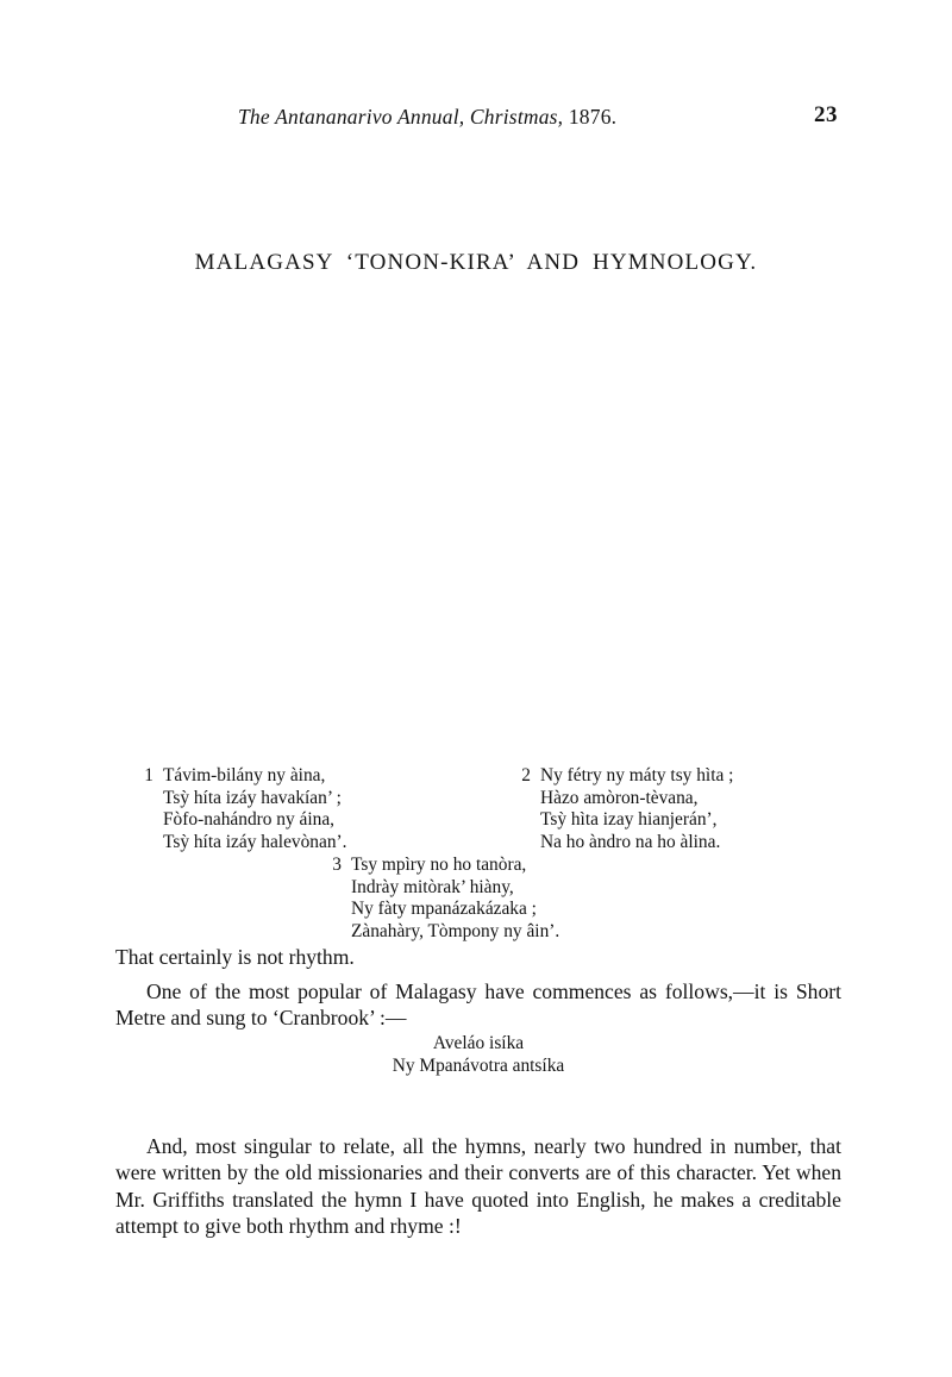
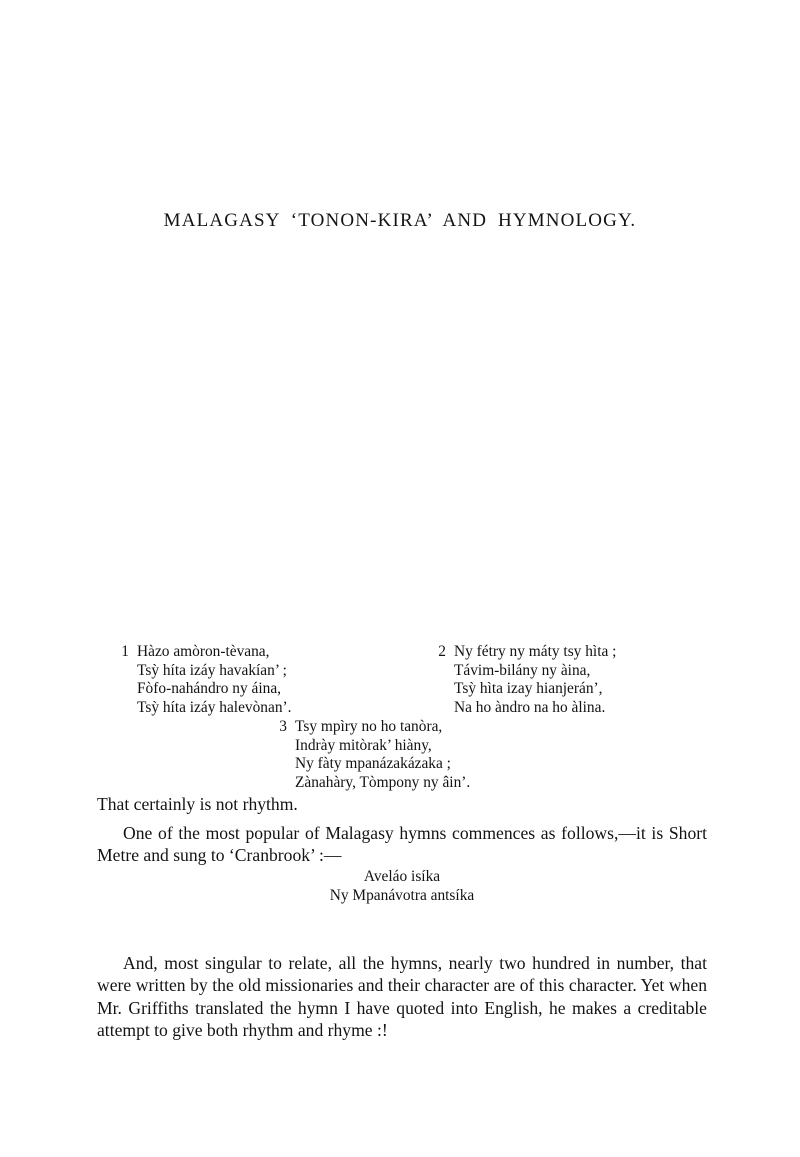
- The Antananarivo Annual, Christmas, 1876.
- 23
  MALAGASY ‘TONON-KIRA’ AND HYMNOLOGY.
  1
- Távim-bilány ny àina,
+ Hàzo amòron-tèvana,
  Tsỳ híta izáy havakían’ ;
  Fòfo-nahándro ny áina,
  Tsỳ híta izáy halevònan’.
  2
  Ny fétry ny máty tsy hìta ;
- Hàzo amòron-tèvana,
+ Távim-bilány ny àina,
  Tsỳ hìta izay hianjerán’,
  Na ho àndro na ho àlina.
  3
  Tsy mpìry no ho tanòra,
  Indràу mitòrak’ hiàny,
  Ny fàty mpanázakázaka ;
  Zànahàry, Tòmpony ny âin’.
  That certainly is not rhythm.
- One of the most popular of Malagasy have commences as follows,—it is Short Metre and sung to ‘Cranbrook’ :—
+ One of the most popular of Malagasy hymns commences as follows,—it is Short Metre and sung to ‘Cranbrook’ :—
  Aveláo isíka
  Ny Mpanávotra antsíka
- And, most singular to relate, all the hymns, nearly two hundred in number, that were written by the old missionaries and their converts are of this character. Yet when Mr. Griffiths translated the hymn I have quoted into English, he makes a creditable attempt to give both rhythm and rhyme :!
+ And, most singular to relate, all the hymns, nearly two hundred in number, that were written by the old missionaries and their character are of this character. Yet when Mr. Griffiths translated the hymn I have quoted into English, he makes a creditable attempt to give both rhythm and rhyme :!
